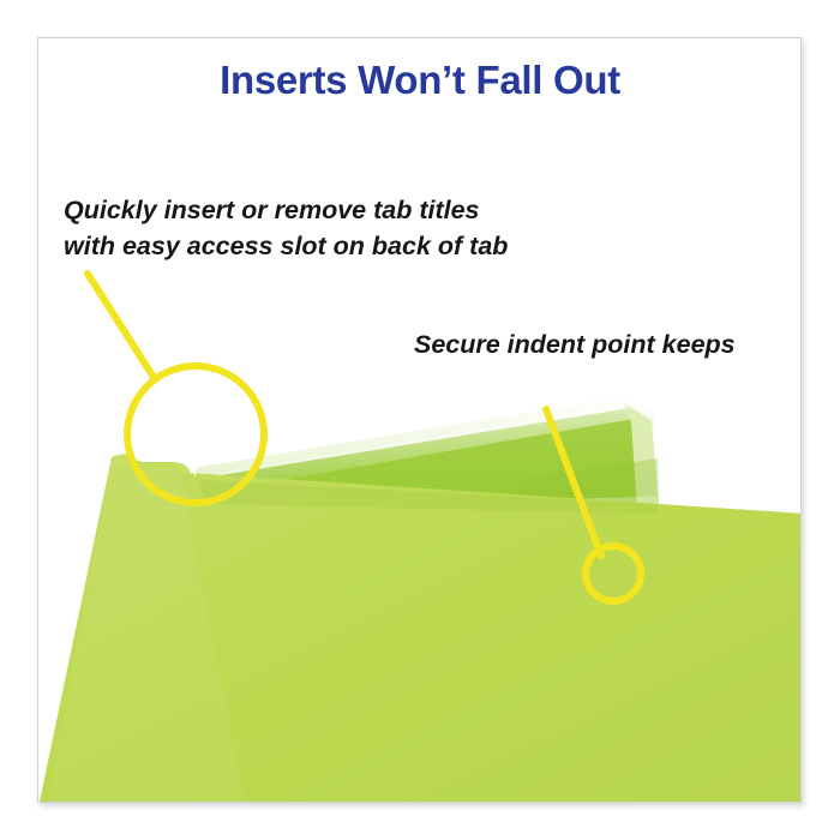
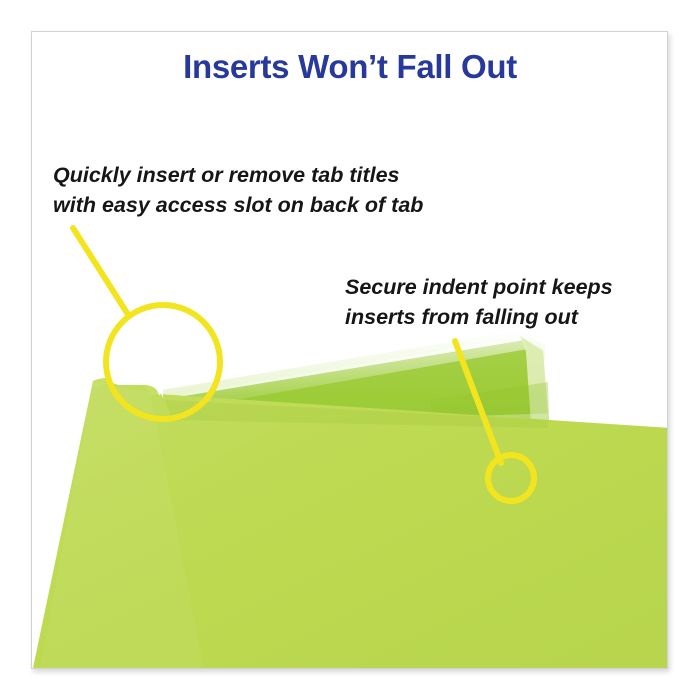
  Inserts Won’t Fall Out
  Quickly insert or remove tab titles
  with easy access slot on back of tab
  Secure indent point keeps
+ inserts from falling out
